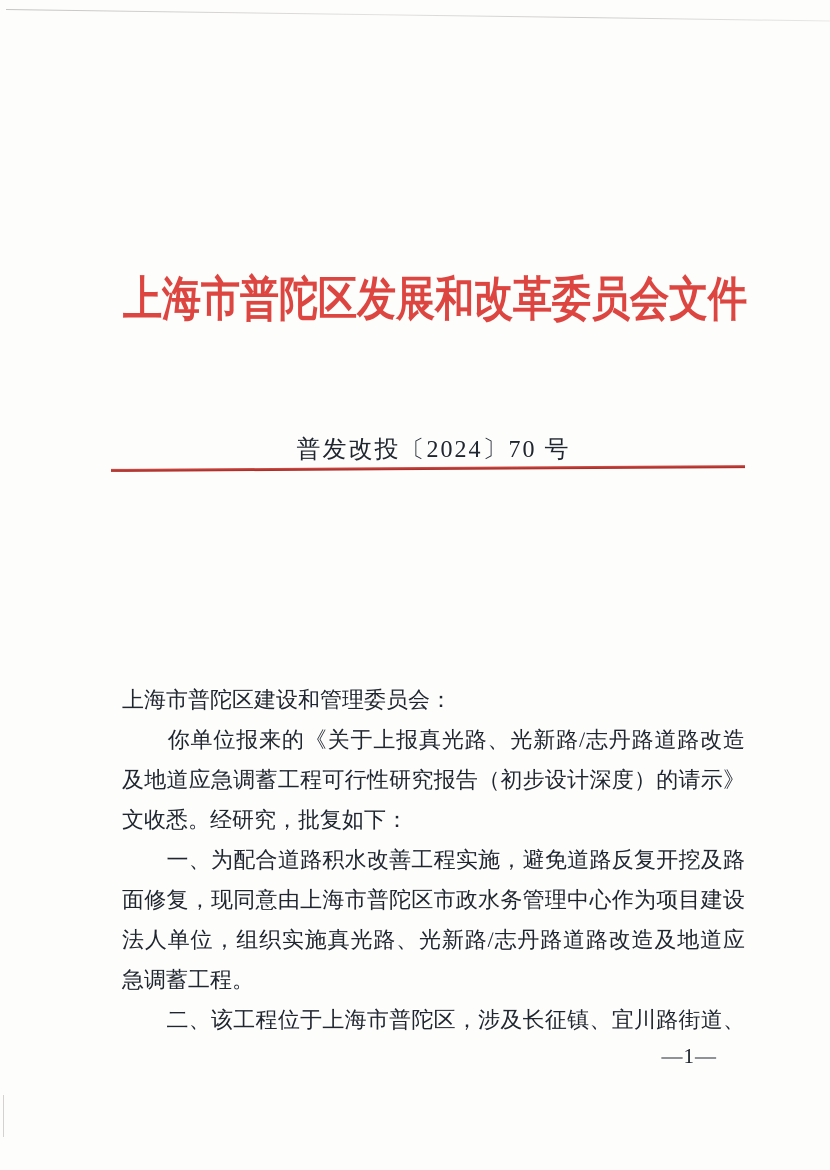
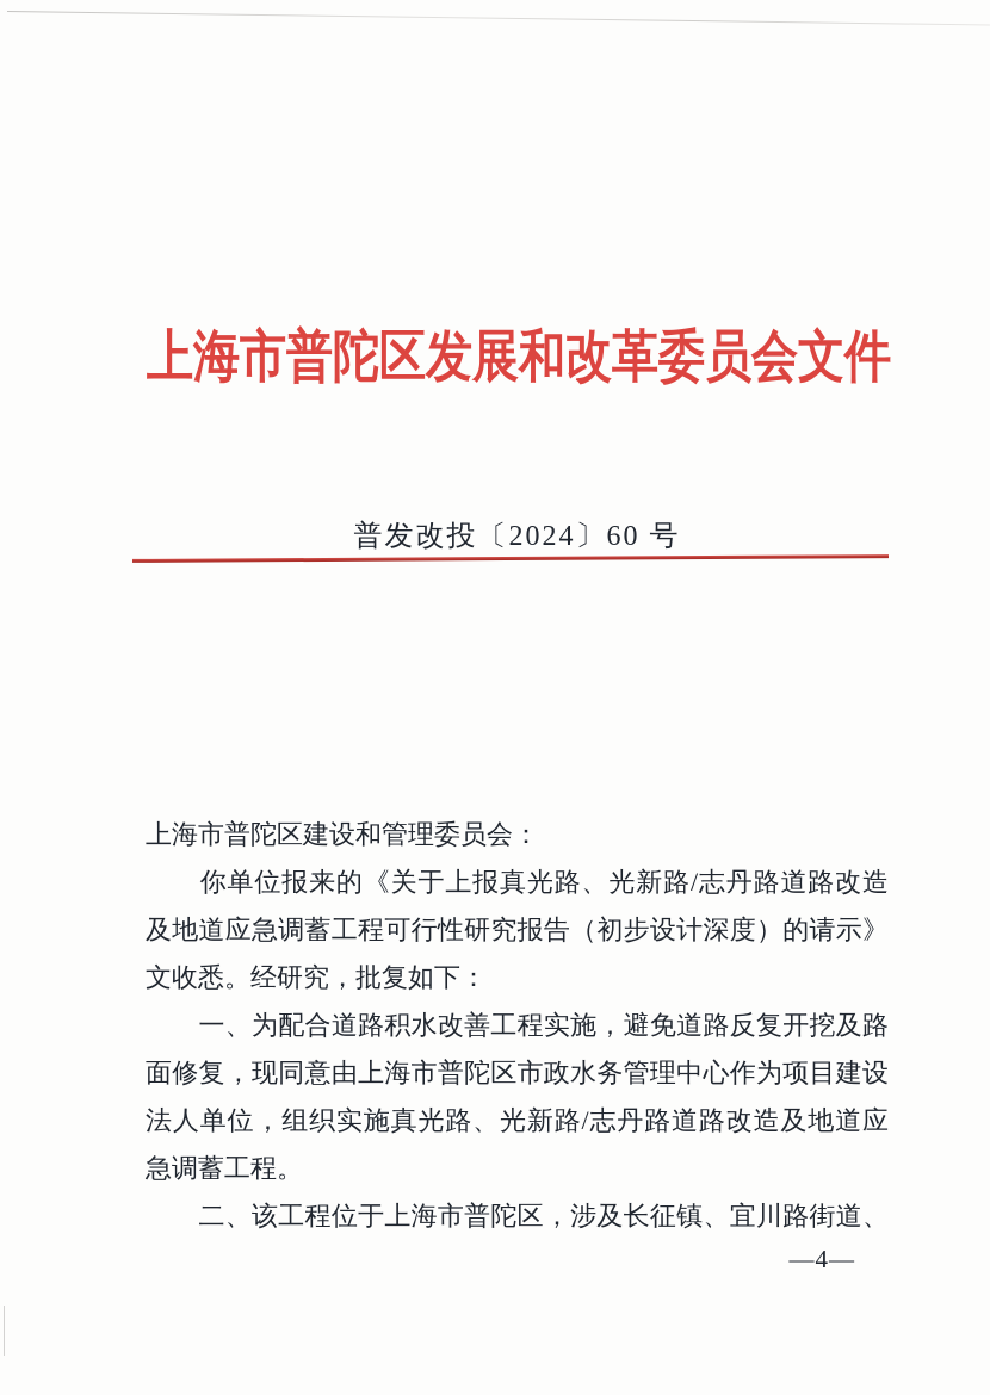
  上海市普陀区发展和改革委员会文件
- 普发改投〔2024〕70 号
+ 普发改投〔2024〕60 号
  上海市普陀区建设和管理委员会：
  你单位报来的《关于上报真光路、光新路/志丹路道路改造
  及地道应急调蓄工程可行性研究报告（初步设计深度）的请示》
  文收悉。经研究，批复如下：
  一、为配合道路积水改善工程实施，避免道路反复开挖及路
  面修复，现同意由上海市普陀区市政水务管理中心作为项目建设
  法人单位，组织实施真光路、光新路/志丹路道路改造及地道应
  急调蓄工程。
  二、该工程位于上海市普陀区，涉及长征镇、宜川路街道、
- —1—
+ —4—
